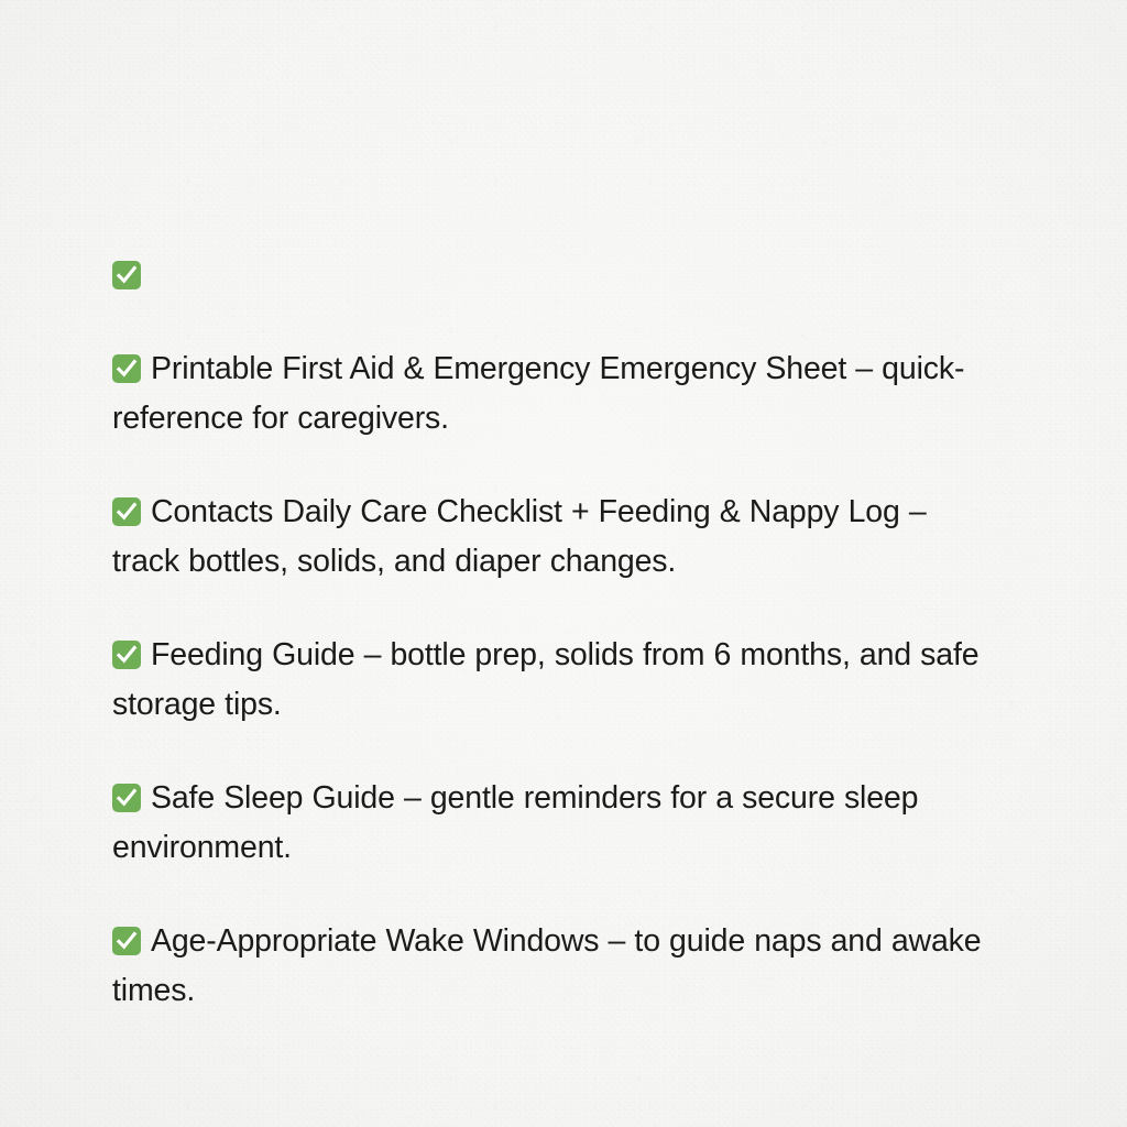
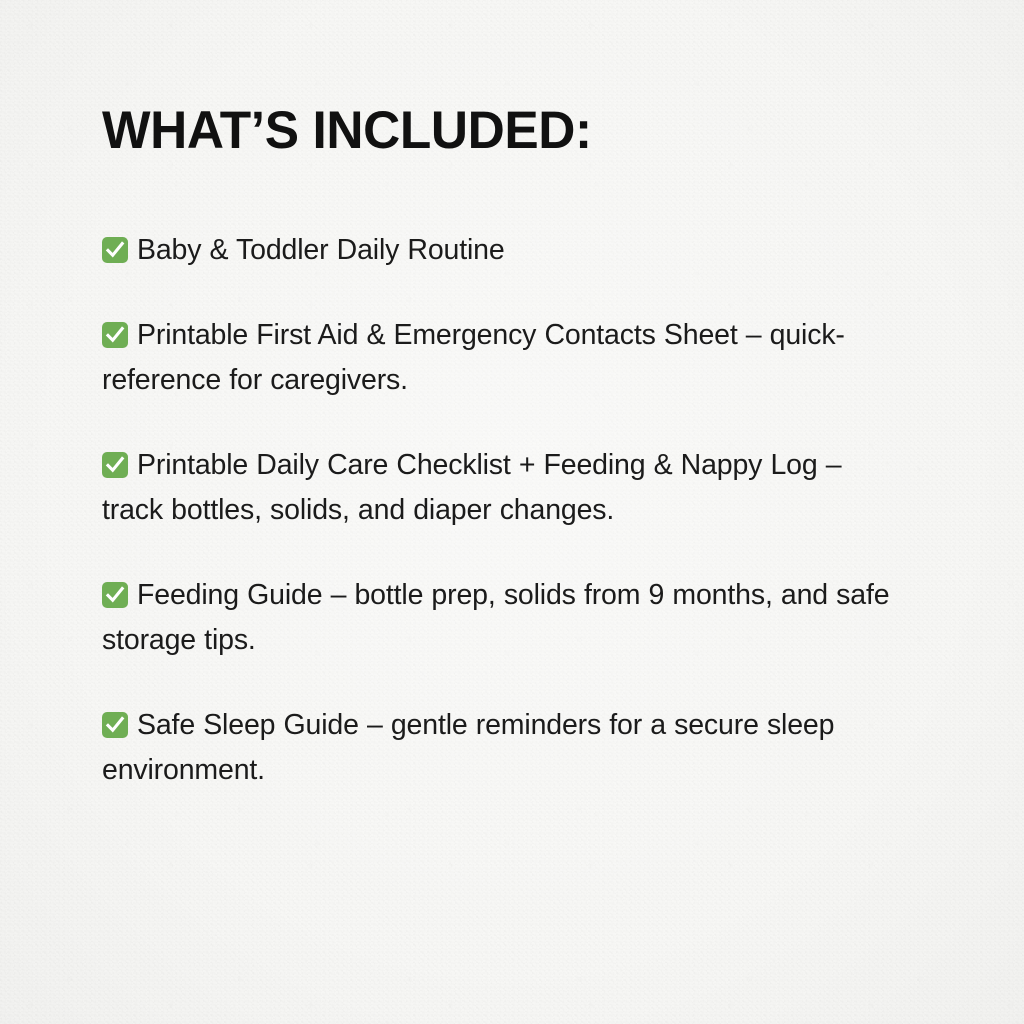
+ WHAT’S INCLUDED:
+ Baby & Toddler Daily Routine
- Printable First Aid & Emergency Emergency Sheet – quick-reference for caregivers.
+ Printable First Aid & Emergency Contacts Sheet – quick-reference for caregivers.
- Contacts Daily Care Checklist + Feeding & Nappy Log – track bottles, solids, and diaper changes.
+ Printable Daily Care Checklist + Feeding & Nappy Log – track bottles, solids, and diaper changes.
- Feeding Guide – bottle prep, solids from 6 months, and safe storage tips.
+ Feeding Guide – bottle prep, solids from 9 months, and safe storage tips.
  Safe Sleep Guide – gentle reminders for a secure sleep environment.
- Age-Appropriate Wake Windows – to guide naps and awake times.
